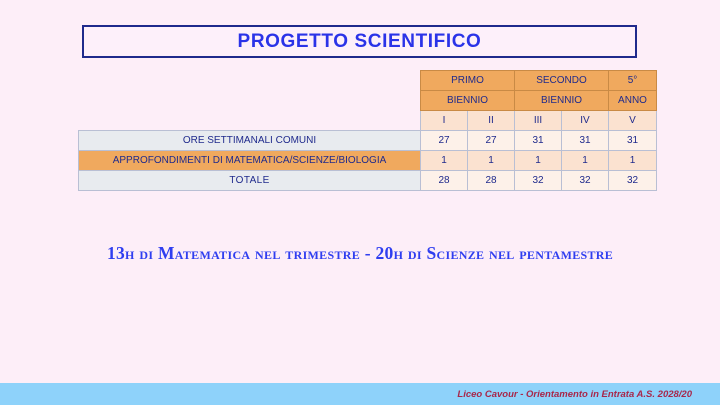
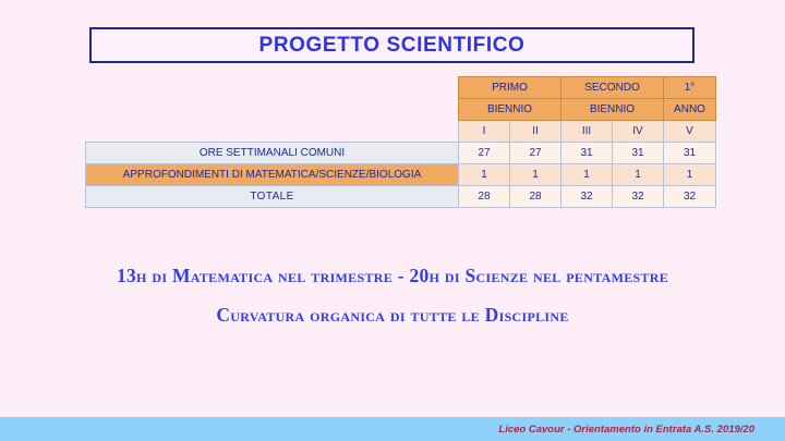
  PROGETTO SCIENTIFICO
- 	PRIMO	SECONDO	5°
+ 	PRIMO	SECONDO	1°
  BIENNIO	BIENNIO	ANNO
  	I	II	III	IV	V
  ORE SETTIMANALI COMUNI	27	27	31	31	31
  APPROFONDIMENTI DI MATEMATICA/SCIENZE/BIOLOGIA	1	1	1	1	1
  TOTALE	28	28	32	32	32
  13h di Matematica nel trimestre - 20h di Scienze nel pentamestre
+ Curvatura organica di tutte le Discipline
- Liceo Cavour - Orientamento in Entrata A.S. 2028/20
+ Liceo Cavour - Orientamento in Entrata A.S. 2019/20
